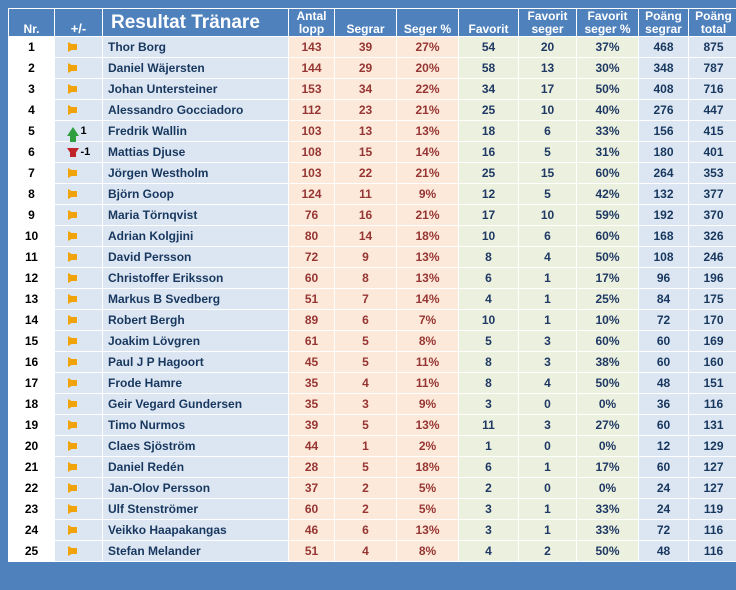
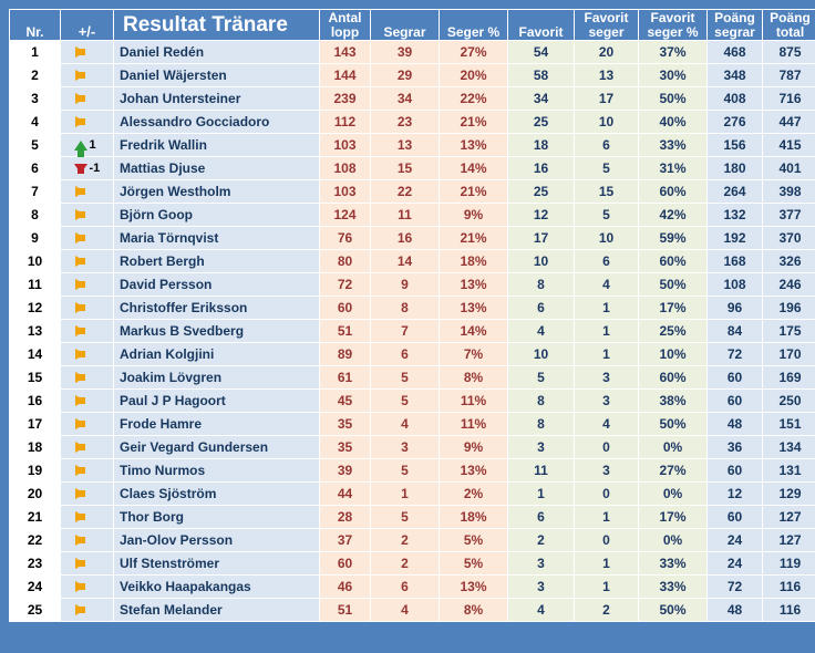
  Nr.	+/-	Resultat Tränare	Antal lopp	Segrar	Seger %	Favorit	Favorit seger	Favorit seger %	Poäng segrar	Poäng total
- 1		Thor Borg	143	39	27%	54	20	37%	468	875
+ 1		Daniel Redén	143	39	27%	54	20	37%	468	875
  2		Daniel Wäjersten	144	29	20%	58	13	30%	348	787
- 3		Johan Untersteiner	153	34	22%	34	17	50%	408	716
+ 3		Johan Untersteiner	239	34	22%	34	17	50%	408	716
  4		Alessandro Gocciadoro	112	23	21%	25	10	40%	276	447
  5	1	Fredrik Wallin	103	13	13%	18	6	33%	156	415
  6	-1	Mattias Djuse	108	15	14%	16	5	31%	180	401
- 7		Jörgen Westholm	103	22	21%	25	15	60%	264	353
+ 7		Jörgen Westholm	103	22	21%	25	15	60%	264	398
  8		Björn Goop	124	11	9%	12	5	42%	132	377
  9		Maria Törnqvist	76	16	21%	17	10	59%	192	370
- 10		Adrian Kolgjini	80	14	18%	10	6	60%	168	326
+ 10		Robert Bergh	80	14	18%	10	6	60%	168	326
  11		David Persson	72	9	13%	8	4	50%	108	246
  12		Christoffer Eriksson	60	8	13%	6	1	17%	96	196
  13		Markus B Svedberg	51	7	14%	4	1	25%	84	175
- 14		Robert Bergh	89	6	7%	10	1	10%	72	170
+ 14		Adrian Kolgjini	89	6	7%	10	1	10%	72	170
  15		Joakim Lövgren	61	5	8%	5	3	60%	60	169
- 16		Paul J P Hagoort	45	5	11%	8	3	38%	60	160
+ 16		Paul J P Hagoort	45	5	11%	8	3	38%	60	250
  17		Frode Hamre	35	4	11%	8	4	50%	48	151
- 18		Geir Vegard Gundersen	35	3	9%	3	0	0%	36	116
+ 18		Geir Vegard Gundersen	35	3	9%	3	0	0%	36	134
  19		Timo Nurmos	39	5	13%	11	3	27%	60	131
  20		Claes Sjöström	44	1	2%	1	0	0%	12	129
- 21		Daniel Redén	28	5	18%	6	1	17%	60	127
+ 21		Thor Borg	28	5	18%	6	1	17%	60	127
  22		Jan-Olov Persson	37	2	5%	2	0	0%	24	127
  23		Ulf Stenströmer	60	2	5%	3	1	33%	24	119
  24		Veikko Haapakangas	46	6	13%	3	1	33%	72	116
  25		Stefan Melander	51	4	8%	4	2	50%	48	116
